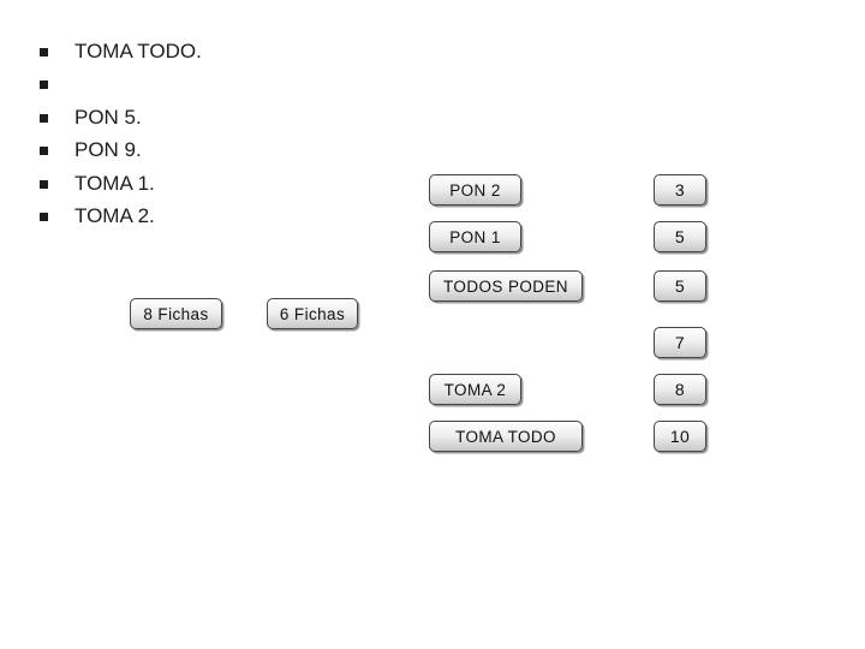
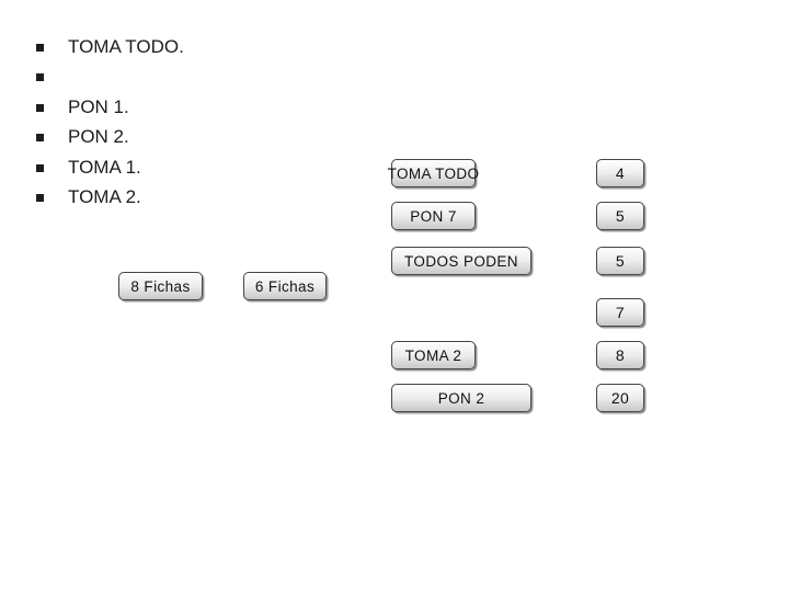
  TOMA TODO.
- PON 5.
+ PON 1.
- PON 9.
+ PON 2.
  TOMA 1.
  TOMA 2.
  8 Fichas
  6 Fichas
- PON 2
+ TOMA TODO
- PON 1
+ PON 7
  TODOS PODEN
  TOMA 2
- TOMA TODO
+ PON 2
- 3
+ 4
  5
  5
  7
  8
- 10
+ 20
